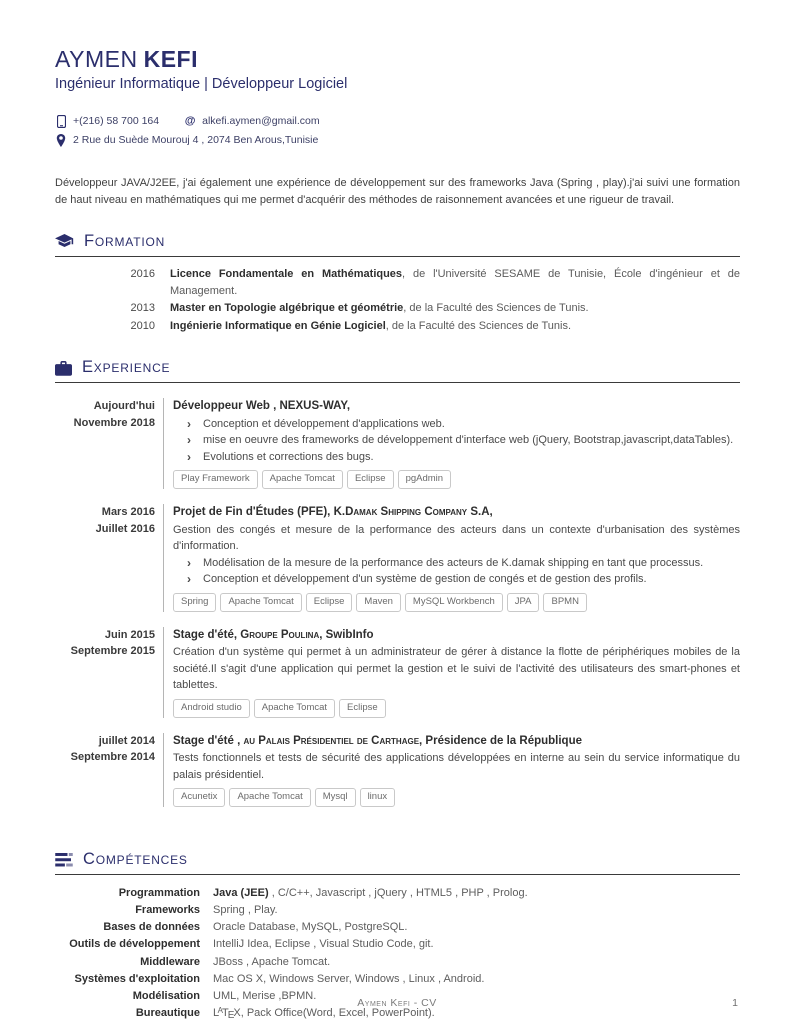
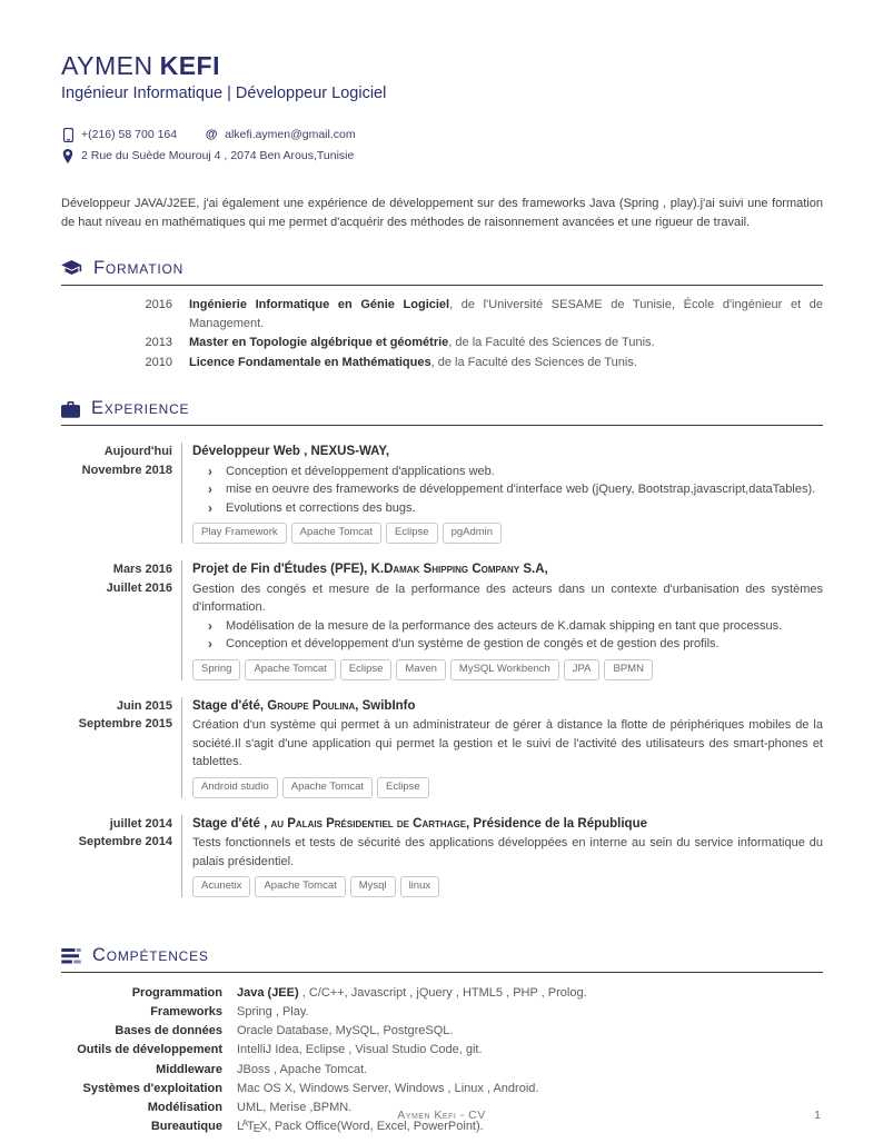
  AYMEN KEFI
  Ingénieur Informatique | Développeur Logiciel
  +(216) 58 700 164
  @
  alkefi.aymen@gmail.com
  2 Rue du Suède Mourouj 4 , 2074 Ben Arous,Tunisie
  Développeur JAVA/J2EE, j'ai également une expérience de développement sur des frameworks Java (Spring , play).j'ai suivi une formation de haut niveau en mathématiques qui me permet d'acquérir des méthodes de raisonnement avancées et une rigueur de travail.
  Formation
  2016
- Licence Fondamentale en Mathématiques, de l'Université SESAME de Tunisie, École d'ingénieur et de Management.
+ Ingénierie Informatique en Génie Logiciel, de l'Université SESAME de Tunisie, École d'ingénieur et de Management.
  2013
  Master en Topologie algébrique et géométrie, de la Faculté des Sciences de Tunis.
  2010
- Ingénierie Informatique en Génie Logiciel, de la Faculté des Sciences de Tunis.
+ Licence Fondamentale en Mathématiques, de la Faculté des Sciences de Tunis.
  Experience
  Aujourd'hui
  Novembre 2018
  Développeur Web , NEXUS-WAY,
  Conception et développement d'applications web.
  mise en oeuvre des frameworks de développement d'interface web (jQuery, Bootstrap,javascript,dataTables).
  Evolutions et corrections des bugs.
  Play Framework Apache Tomcat Eclipse pgAdmin
  Mars 2016
  Juillet 2016
  Projet de Fin d'Études (PFE), K.Damak Shipping Company S.A,
  Gestion des congés et mesure de la performance des acteurs dans un contexte d'urbanisation des systèmes d'information.
  Modélisation de la mesure de la performance des acteurs de K.damak shipping en tant que processus.
  Conception et développement d'un système de gestion de congés et de gestion des profils.
  Spring Apache Tomcat Eclipse Maven MySQL Workbench JPA BPMN
  Juin 2015
  Septembre 2015
  Stage d'été, Groupe Poulina, SwibInfo
  Création d'un système qui permet à un administrateur de gérer à distance la flotte de périphériques mobiles de la société.Il s'agit d'une application qui permet la gestion et le suivi de l'activité des utilisateurs des smart-phones et tablettes.
  Android studio Apache Tomcat Eclipse
  juillet 2014
  Septembre 2014
  Stage d'été , au Palais Présidentiel de Carthage, Présidence de la République
  Tests fonctionnels et tests de sécurité des applications développées en interne au sein du service informatique du palais présidentiel.
  Acunetix Apache Tomcat Mysql linux
  Compétences
  Programmation
  Java (JEE) , C/C++, Javascript , jQuery , HTML5 , PHP , Prolog.
  Frameworks
  Spring , Play.
  Bases de données
  Oracle Database, MySQL, PostgreSQL.
  Outils de développement
  IntelliJ Idea, Eclipse , Visual Studio Code, git.
  Middleware
  JBoss , Apache Tomcat.
  Systèmes d'exploitation
  Mac OS X, Windows Server, Windows , Linux , Android.
  Modélisation
  UML, Merise ,BPMN.
  Bureautique
  LATEX, Pack Office(Word, Excel, PowerPoint).
  Aymen Kefi - CV
  1
